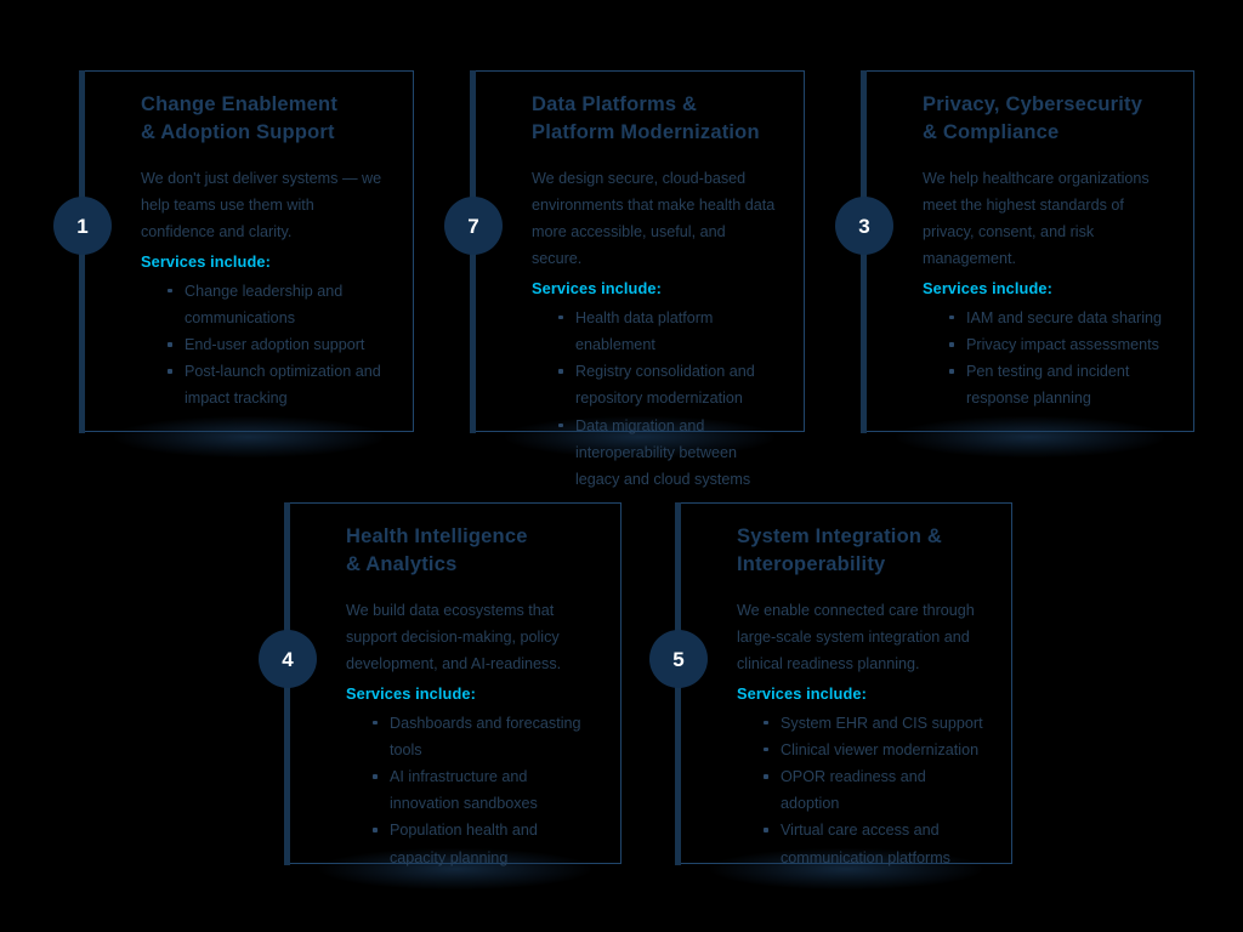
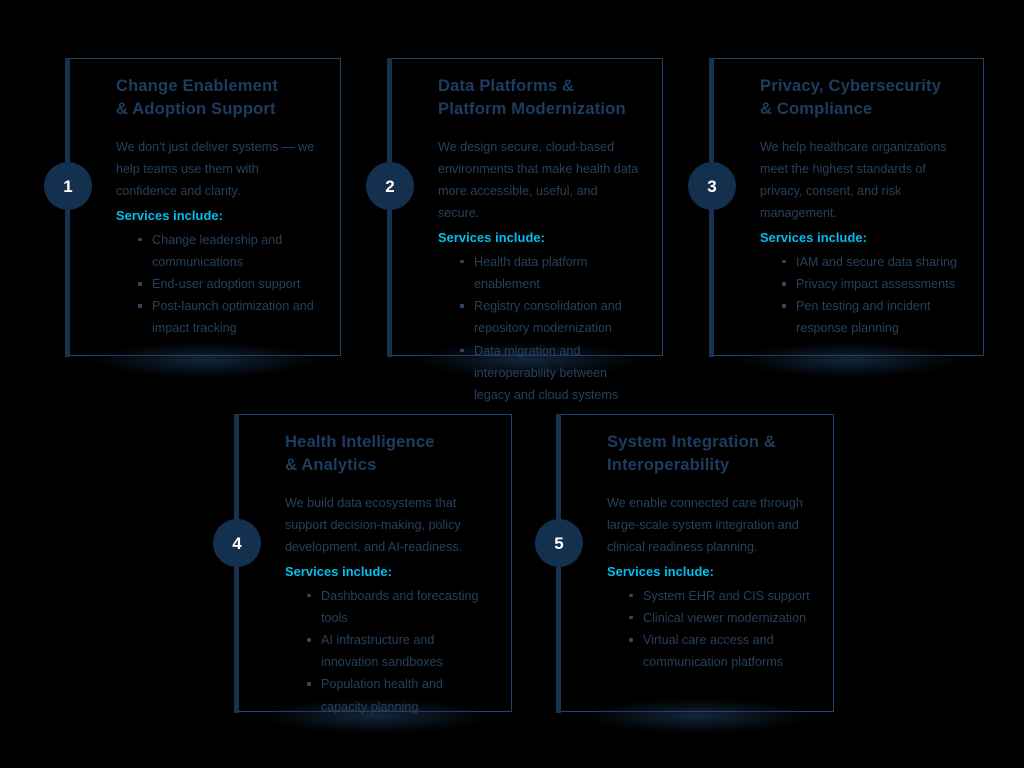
  Change Enablement
  & Adoption Support
  We don't just deliver systems — we help teams use them with confidence and clarity.
  Services include:
  Change leadership and communications
  End-user adoption support
  Post-launch optimization and impact tracking
  1
  Data Platforms &
  Platform Modernization
  We design secure, cloud-based environments that make health data more accessible, useful, and secure.
  Services include:
  Health data platform enablement
  Registry consolidation and repository modernization
  Data migration and interoperability between legacy and cloud systems
- 7
+ 2
  Privacy, Cybersecurity
  & Compliance
  We help healthcare organizations meet the highest standards of privacy, consent, and risk management.
  Services include:
  IAM and secure data sharing
  Privacy impact assessments
  Pen testing and incident response planning
  3
  Health Intelligence
  & Analytics
  We build data ecosystems that support decision-making, policy development, and AI-readiness.
  Services include:
  Dashboards and forecasting tools
  AI infrastructure and innovation sandboxes
  Population health and capacity planning
  4
  System Integration &
  Interoperability
  We enable connected care through large-scale system integration and clinical readiness planning.
  Services include:
  System EHR and CIS support
  Clinical viewer modernization
- OPOR readiness and adoption
  Virtual care access and communication platforms
  5
